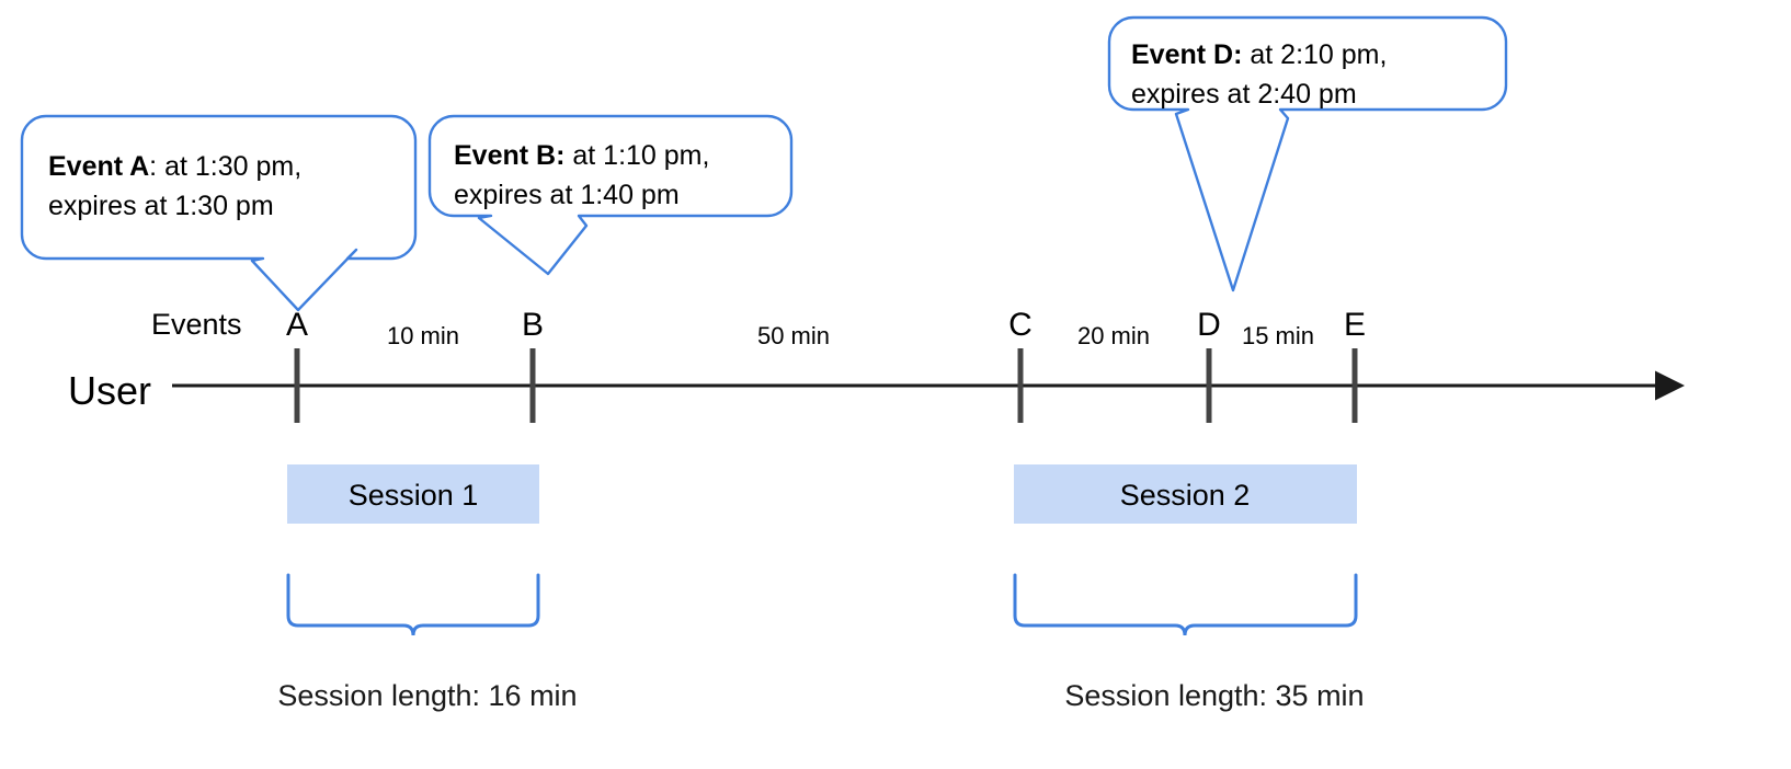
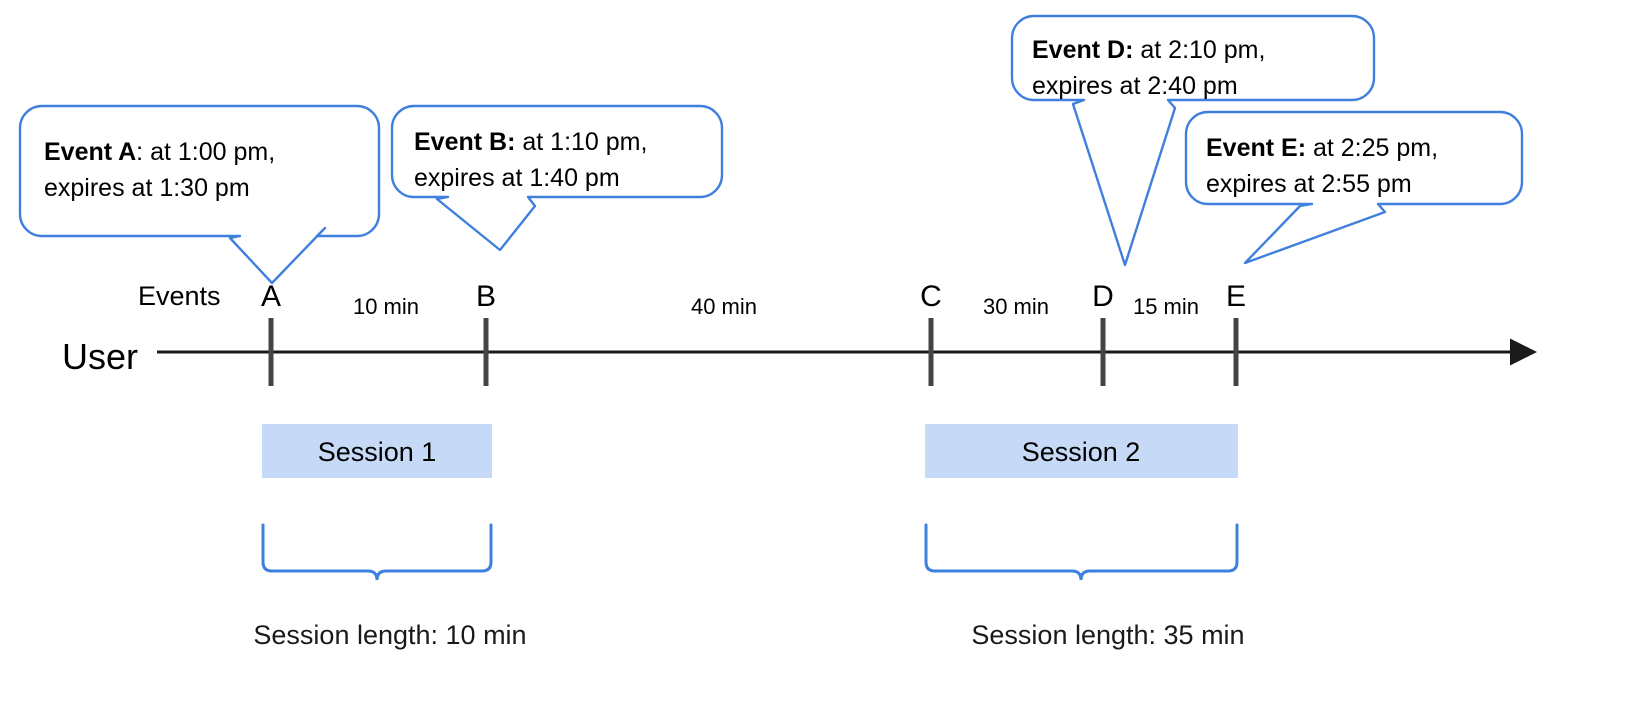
- Event A: at 1:30 pm,
+ Event A: at 1:00 pm,
  expires at 1:30 pm
  Event B: at 1:10 pm,
  expires at 1:40 pm
  Event D: at 2:10 pm,
  expires at 2:40 pm
+ Event E: at 2:25 pm,
+ expires at 2:55 pm
  Events
  A
  B
  C
  D
  E
  10 min
- 50 min
+ 40 min
- 20 min
+ 30 min
  15 min
  User
  Session 1
  Session 2
- Session length: 16 min
+ Session length: 10 min
  Session length: 35 min
